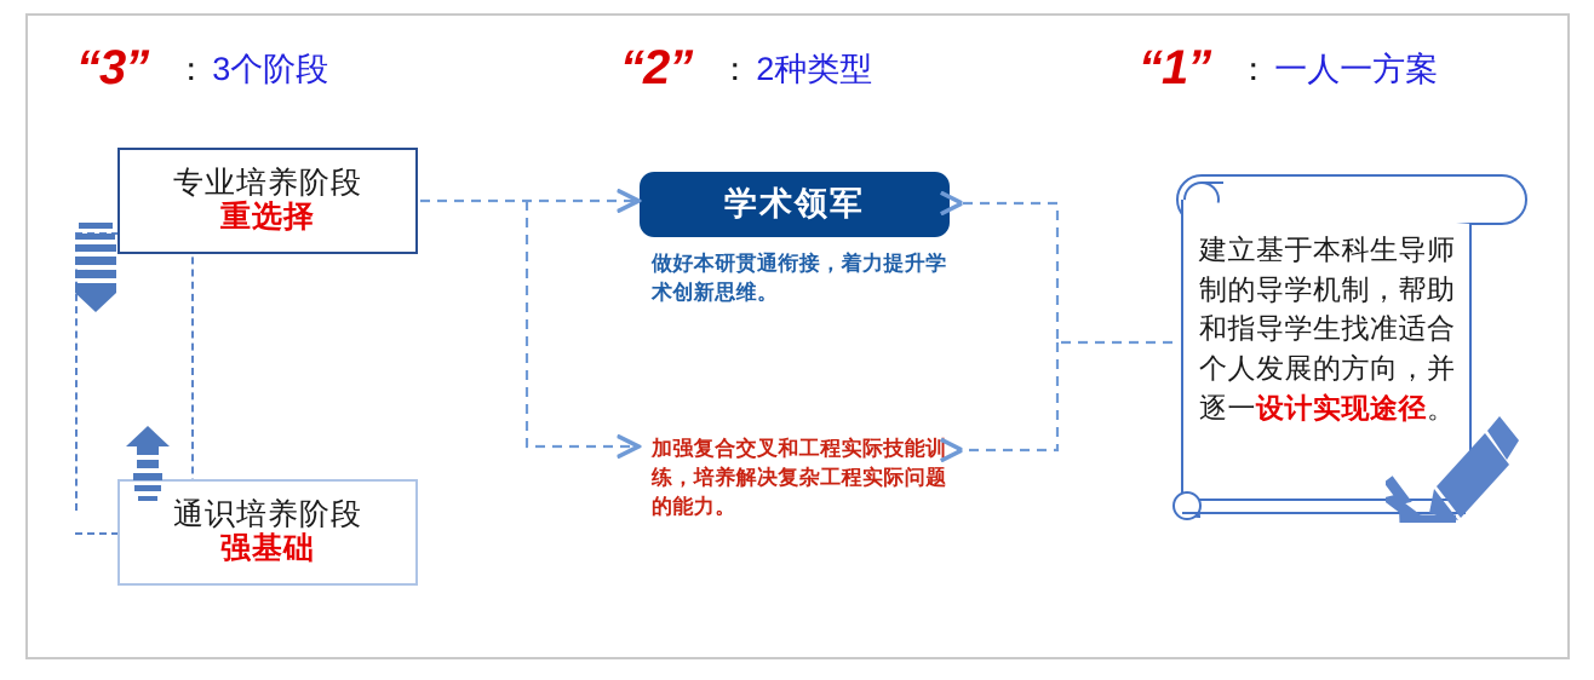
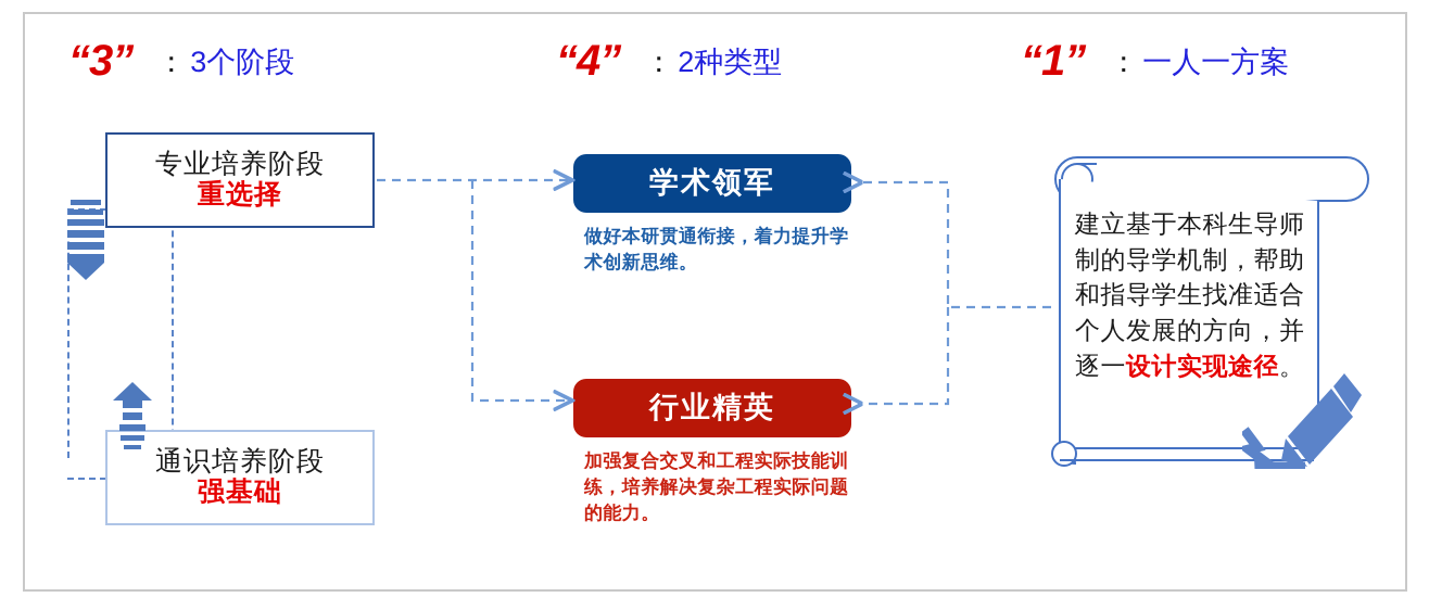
  “3”
  ：
  3个阶段
- “2”
+ “4”
  ：
  2种类型
  “1”
  ：
  一人一方案
  专业培养阶段
  重选择
  通识培养阶段
  强基础
  学术领军
  做好本研贯通衔接，着力提升学术创新思维。
+ 行业精英
  加强复合交叉和工程实际技能训练，培养解决复杂工程实际问题的能力。
  建立基于本科生导师制的导学机制，帮助和指导学生找准适合个人发展的方向，并逐一设计实现途径。
